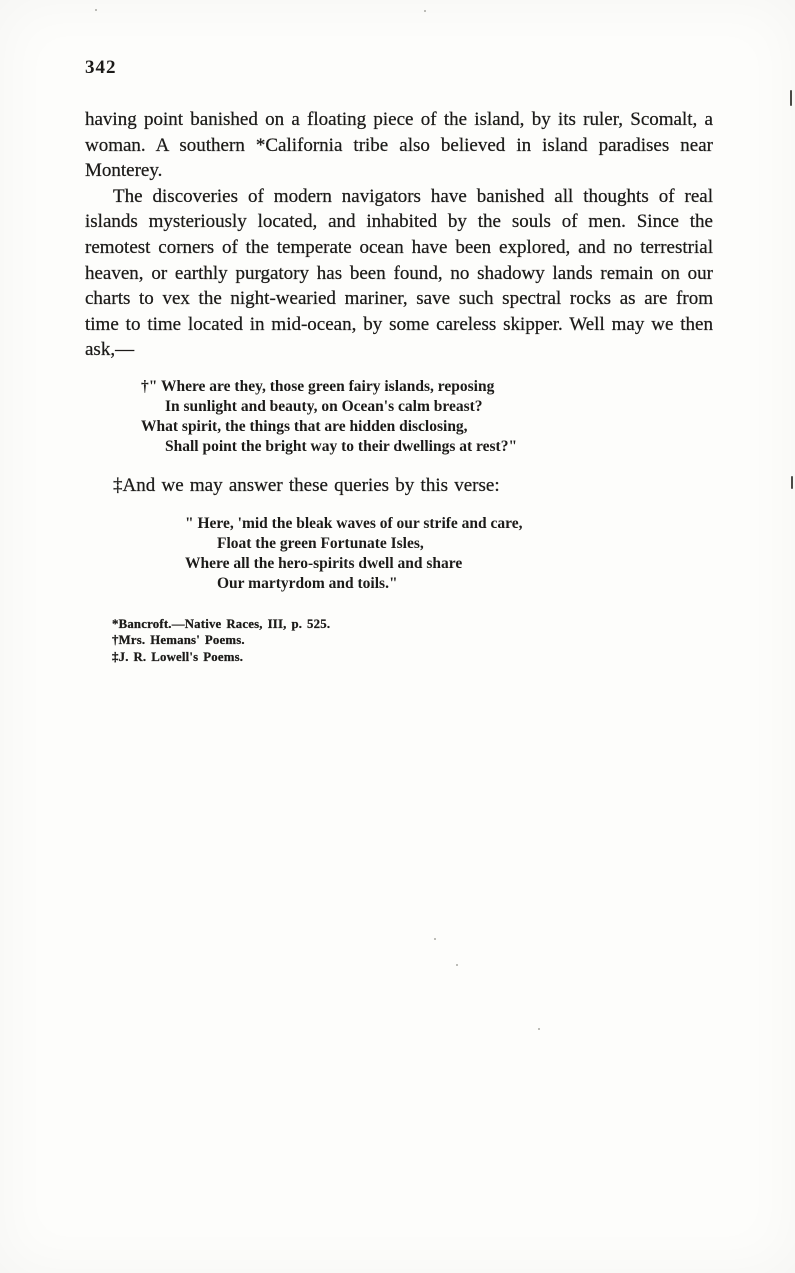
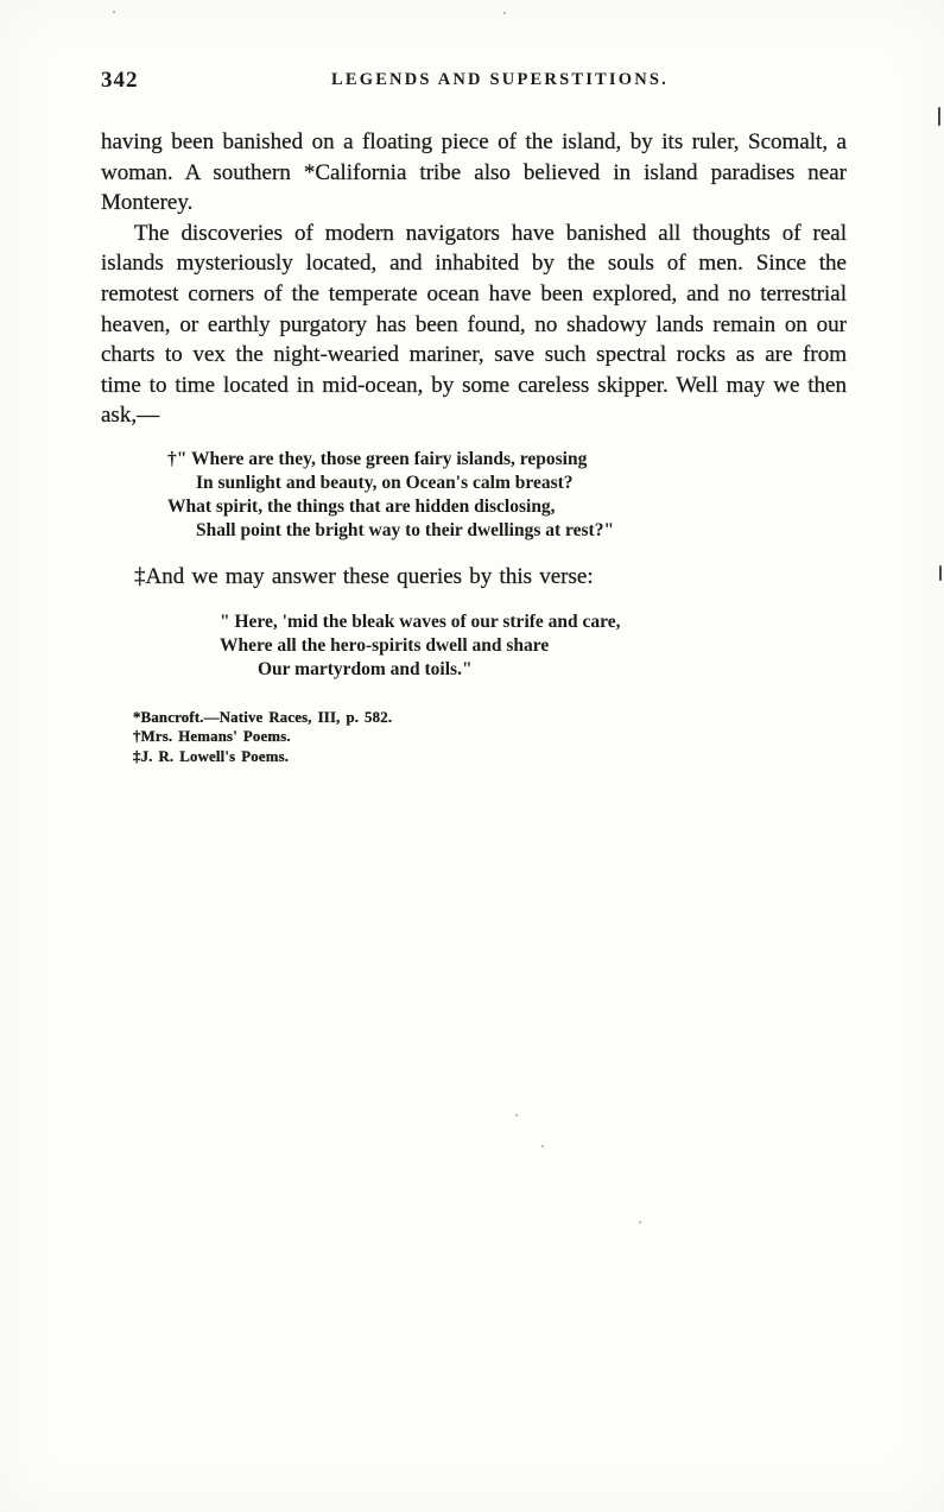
  342
+ LEGENDS AND SUPERSTITIONS.
- having point banished on a floating piece of the island, by its ruler, Scomalt, a woman. A southern *California tribe also believed in island paradises near Monterey.
+ having been banished on a floating piece of the island, by its ruler, Scomalt, a woman. A southern *California tribe also believed in island paradises near Monterey.
  The discoveries of modern navigators have banished all thoughts of real islands mysteriously located, and inhabited by the souls of men. Since the remotest corners of the temperate ocean have been explored, and no terrestrial heaven, or earthly purgatory has been found, no shadowy lands remain on our charts to vex the night-wearied mariner, save such spectral rocks as are from time to time located in mid-ocean, by some careless skipper. Well may we then ask,—
  †" Where are they, those green fairy islands, reposing
  In sunlight and beauty, on Ocean's calm breast?
  What spirit, the things that are hidden disclosing,
  Shall point the bright way to their dwellings at rest?"
  ‡And we may answer these queries by this verse:
  " Here, 'mid the bleak waves of our strife and care,
- Float the green Fortunate Isles,
  Where all the hero-spirits dwell and share
  Our martyrdom and toils."
- *Bancroft.—Native Races, III, p. 525.
+ *Bancroft.—Native Races, III, p. 582.
  †Mrs. Hemans' Poems.
  ‡J. R. Lowell's Poems.
